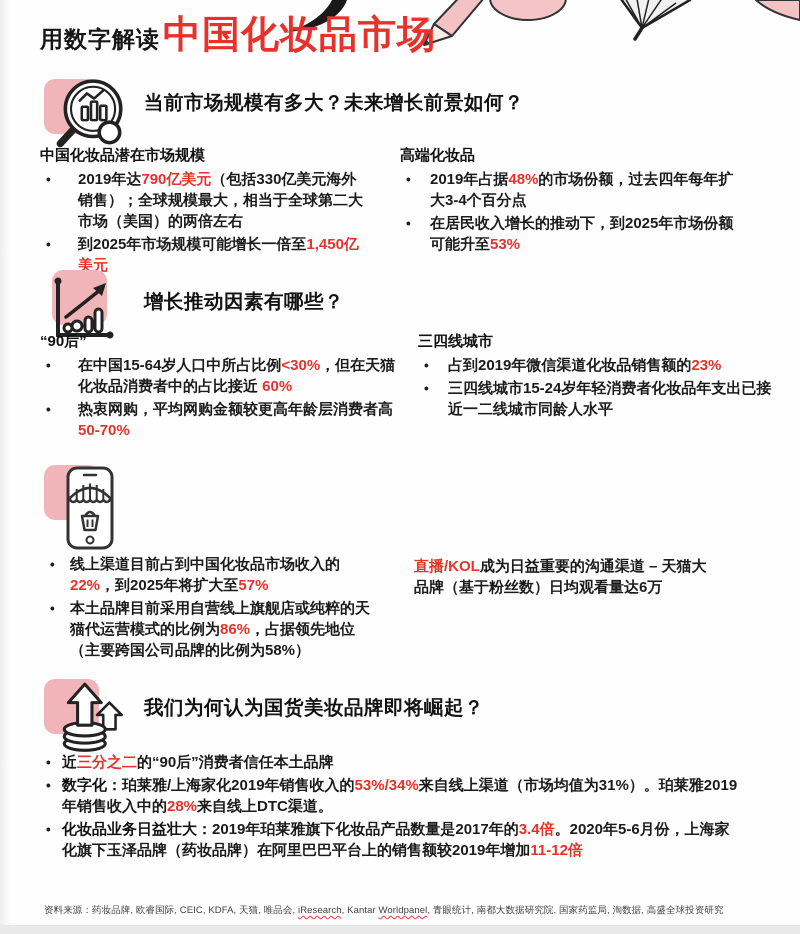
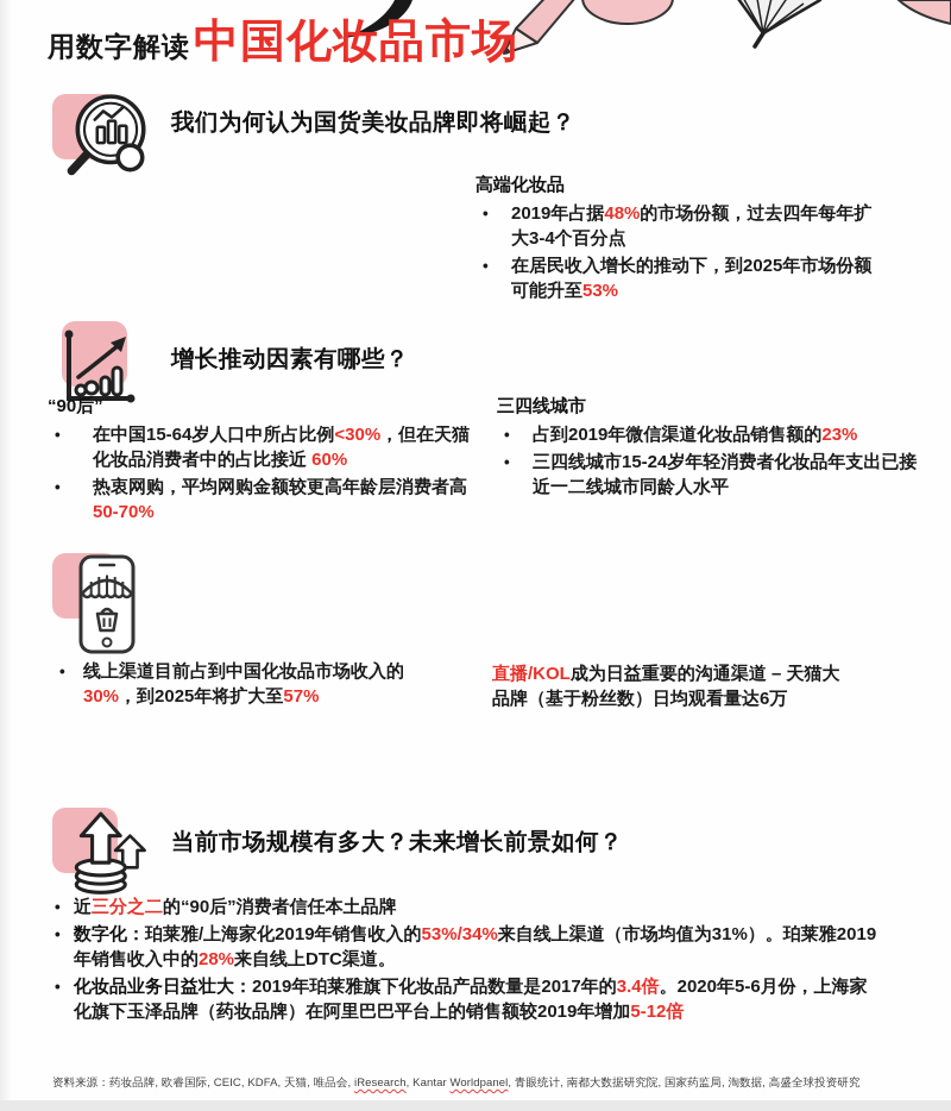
  用数字解读
  中国化妆品市场
- 当前市场规模有多大？未来增长前景如何？
+ 我们为何认为国货美妆品牌即将崛起？
- 中国化妆品潜在市场规模
- 2019年达790亿美元（包括330亿美元海外销售）；全球规模最大，相当于全球第二大市场（美国）的两倍左右
- 到2025年市场规模可能增长一倍至1,450亿美元
  高端化妆品
  2019年占据48%的市场份额，过去四年每年扩大3-4个百分点
  在居民收入增长的推动下，到2025年市场份额可能升至53%
  增长推动因素有哪些？
  “90后”
  在中国15-64岁人口中所占比例<30%，但在天猫化妆品消费者中的占比接近 60%
  热衷网购，平均网购金额较更高年龄层消费者高50-70%
  三四线城市
  占到2019年微信渠道化妆品销售额的23%
  三四线城市15-24岁年轻消费者化妆品年支出已接近一二线城市同龄人水平
- 线上渠道目前占到中国化妆品市场收入的22%，到2025年将扩大至57%
+ 线上渠道目前占到中国化妆品市场收入的30%，到2025年将扩大至57%
- 本土品牌目前采用自营线上旗舰店或纯粹的天猫代运营模式的比例为86%，占据领先地位（主要跨国公司品牌的比例为58%）
  直播/KOL成为日益重要的沟通渠道 – 天猫大品牌（基于粉丝数）日均观看量达6万
- 我们为何认为国货美妆品牌即将崛起？
+ 当前市场规模有多大？未来增长前景如何？
  近三分之二的“90后”消费者信任本土品牌
  数字化：珀莱雅/上海家化2019年销售收入的53%/34%来自线上渠道（市场均值为31%）。珀莱雅2019年销售收入中的28%来自线上DTC渠道。
- 化妆品业务日益壮大：2019年珀莱雅旗下化妆品产品数量是2017年的3.4倍。2020年5-6月份，上海家化旗下玉泽品牌（药妆品牌）在阿里巴巴平台上的销售额较2019年增加11-12倍
+ 化妆品业务日益壮大：2019年珀莱雅旗下化妆品产品数量是2017年的3.4倍。2020年5-6月份，上海家化旗下玉泽品牌（药妆品牌）在阿里巴巴平台上的销售额较2019年增加5-12倍
  资料来源：药妆品牌, 欧睿国际, CEIC, KDFA, 天猫, 唯品会, iResearch, Kantar Worldpanel, 青眼统计, 南都大数据研究院, 国家药监局, 淘数据, 高盛全球投资研究
